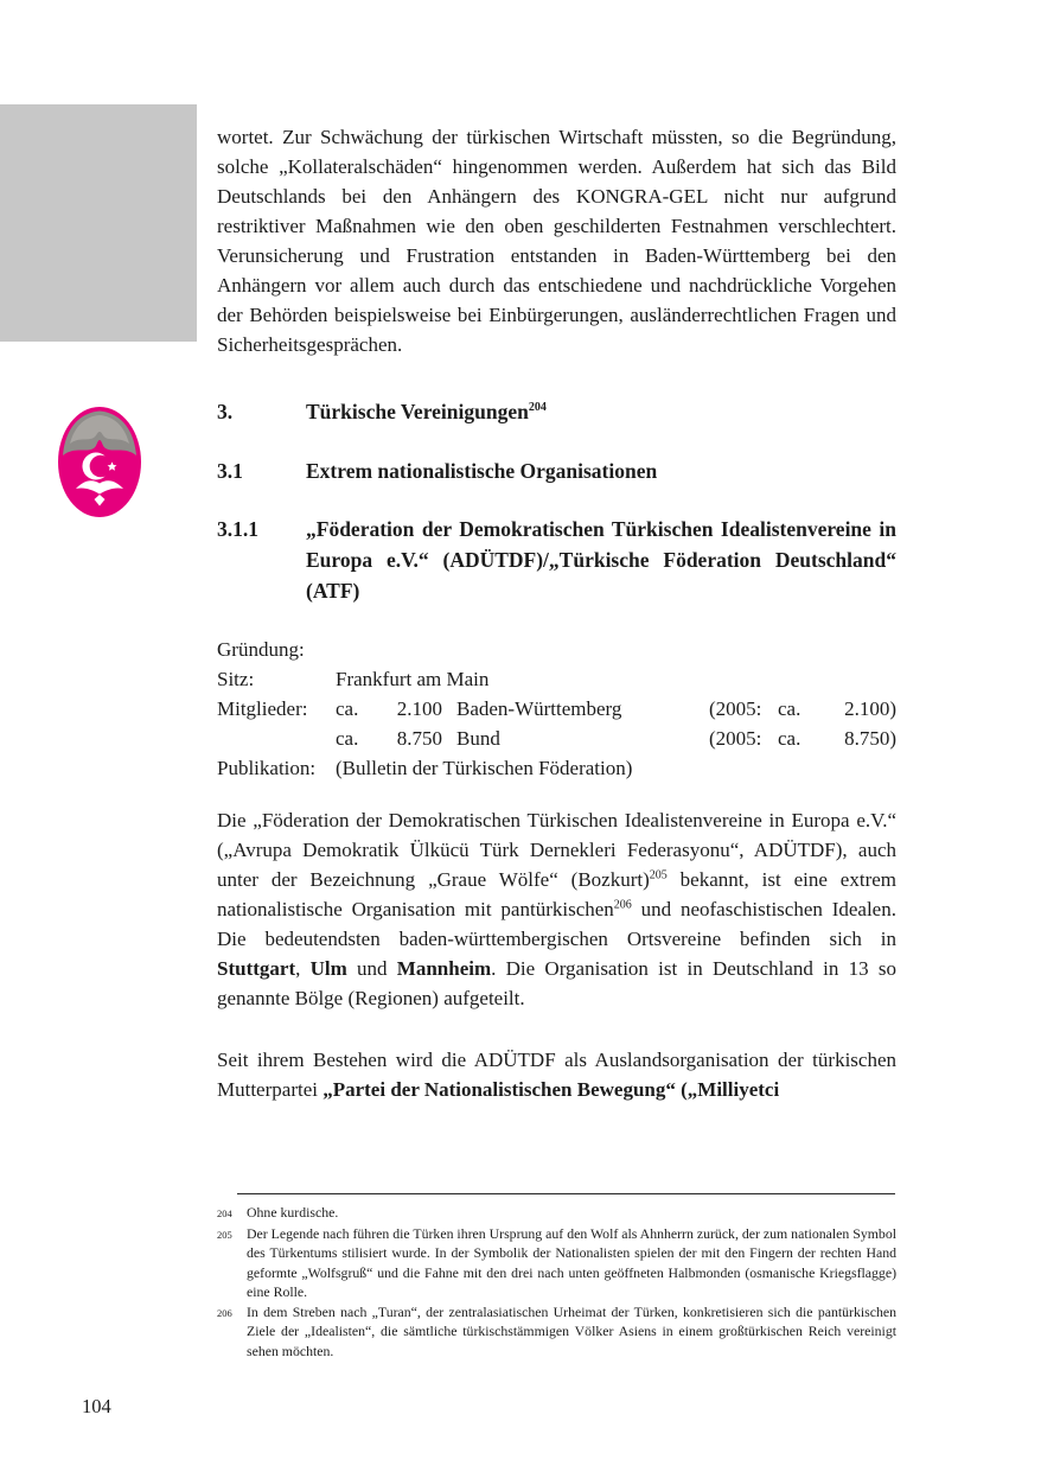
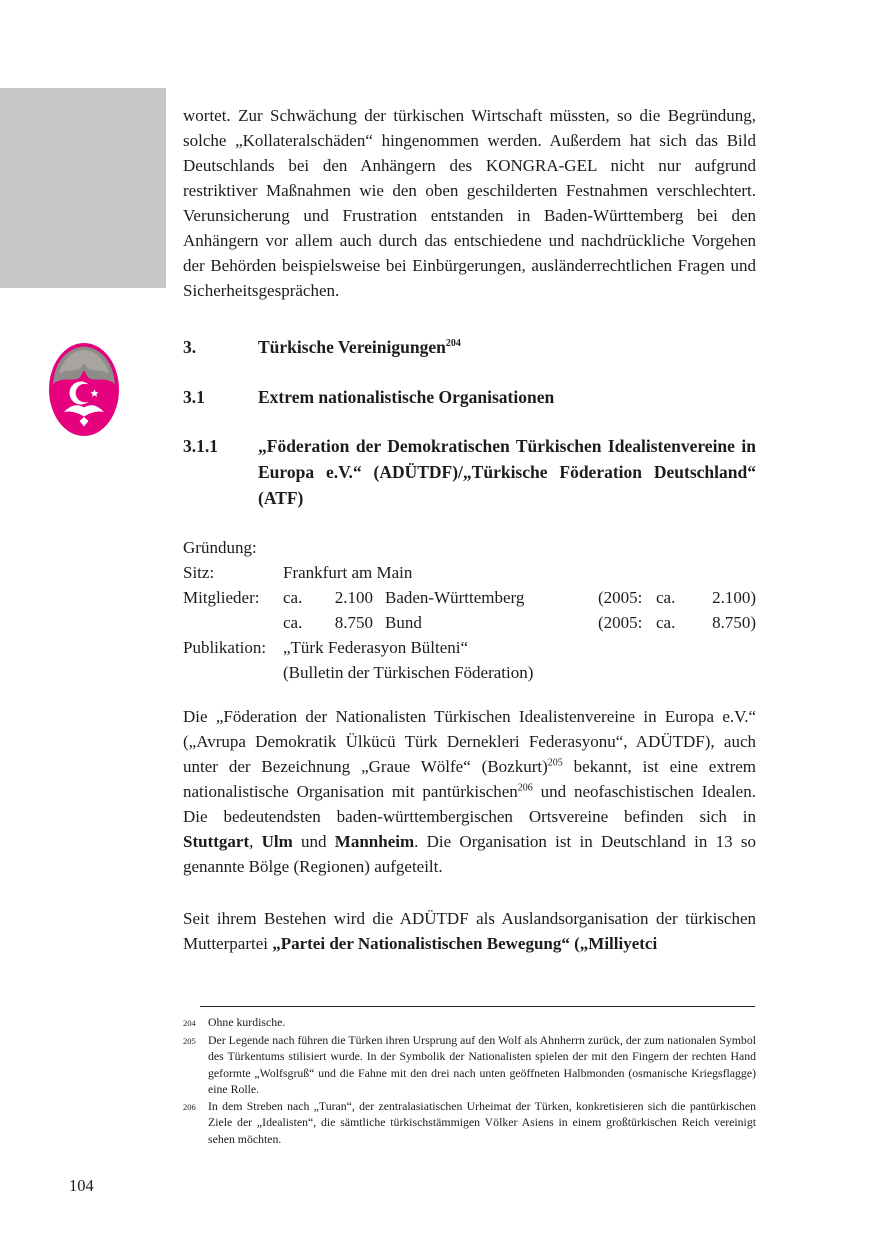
  wortet. Zur Schwächung der türkischen Wirtschaft müssten, so die Begründung, solche „Kollateralschäden“ hingenommen werden. Außerdem hat sich das Bild Deutschlands bei den Anhängern des KONGRA-GEL nicht nur aufgrund restriktiver Maßnahmen wie den oben geschilderten Festnahmen verschlechtert. Verunsicherung und Frustration entstanden in Baden-Württemberg bei den Anhängern vor allem auch durch das entschiedene und nachdrückliche Vorgehen der Behörden beispielsweise bei Einbürgerungen, ausländerrechtlichen Fragen und Sicherheitsgesprächen.
  3.
  Türkische Vereinigungen204
  3.1
  Extrem nationalistische Organisationen
  3.1.1
  „Föderation der Demokratischen Türkischen Idealistenvereine in Europa e.V.“ (ADÜTDF)/„Türkische Föderation Deutschland“ (ATF)
  Gründung:
  Sitz:
  Frankfurt am Main
  Mitglieder:
  ca.
  2.100
  Baden-Württemberg
  (2005:
  ca.
  2.100)
  ca.
  8.750
  Bund
  (2005:
  ca.
  8.750)
  Publikation:
+ „Türk Federasyon Bülteni“
  (Bulletin der Türkischen Föderation)
- Die „Föderation der Demokratischen Türkischen Idealistenvereine in Europa e.V.“ („Avrupa Demokratik Ülkücü Türk Dernekleri Federasyonu“, ADÜTDF), auch unter der Bezeichnung „Graue Wölfe“ (Bozkurt)205 bekannt, ist eine extrem nationalistische Organisation mit pantürkischen206 und neofaschistischen Idealen. Die bedeutendsten baden-württembergischen Ortsvereine befinden sich in Stuttgart, Ulm und Mannheim. Die Organisation ist in Deutschland in 13 so genannte Bölge (Regionen) aufgeteilt.
+ Die „Föderation der Nationalisten Türkischen Idealistenvereine in Europa e.V.“ („Avrupa Demokratik Ülkücü Türk Dernekleri Federasyonu“, ADÜTDF), auch unter der Bezeichnung „Graue Wölfe“ (Bozkurt)205 bekannt, ist eine extrem nationalistische Organisation mit pantürkischen206 und neofaschistischen Idealen. Die bedeutendsten baden-württembergischen Ortsvereine befinden sich in Stuttgart, Ulm und Mannheim. Die Organisation ist in Deutschland in 13 so genannte Bölge (Regionen) aufgeteilt.
  Seit ihrem Bestehen wird die ADÜTDF als Auslandsorganisation der türkischen Mutterpartei „Partei der Nationalistischen Bewegung“ („Milliyetci
  204
  Ohne kurdische.
  205
  Der Legende nach führen die Türken ihren Ursprung auf den Wolf als Ahnherrn zurück, der zum nationalen Symbol des Türkentums stilisiert wurde. In der Symbolik der Nationalisten spielen der mit den Fingern der rechten Hand geformte „Wolfsgruß“ und die Fahne mit den drei nach unten geöffneten Halbmonden (osmanische Kriegsflagge) eine Rolle.
  206
  In dem Streben nach „Turan“, der zentralasiatischen Urheimat der Türken, konkretisieren sich die pantürkischen Ziele der „Idealisten“, die sämtliche türkischstämmigen Völker Asiens in einem großtürkischen Reich vereinigt sehen möchten.
  104
